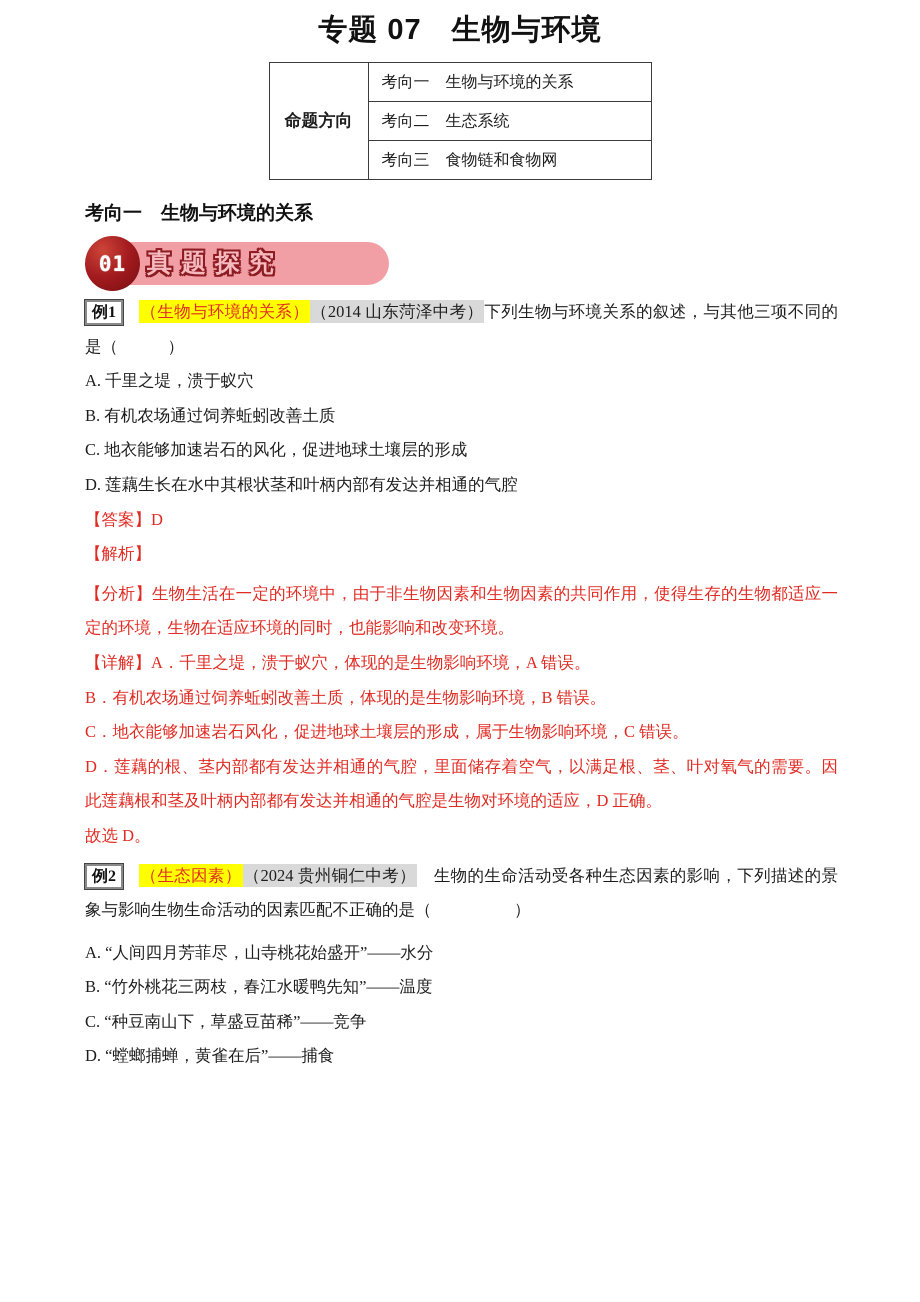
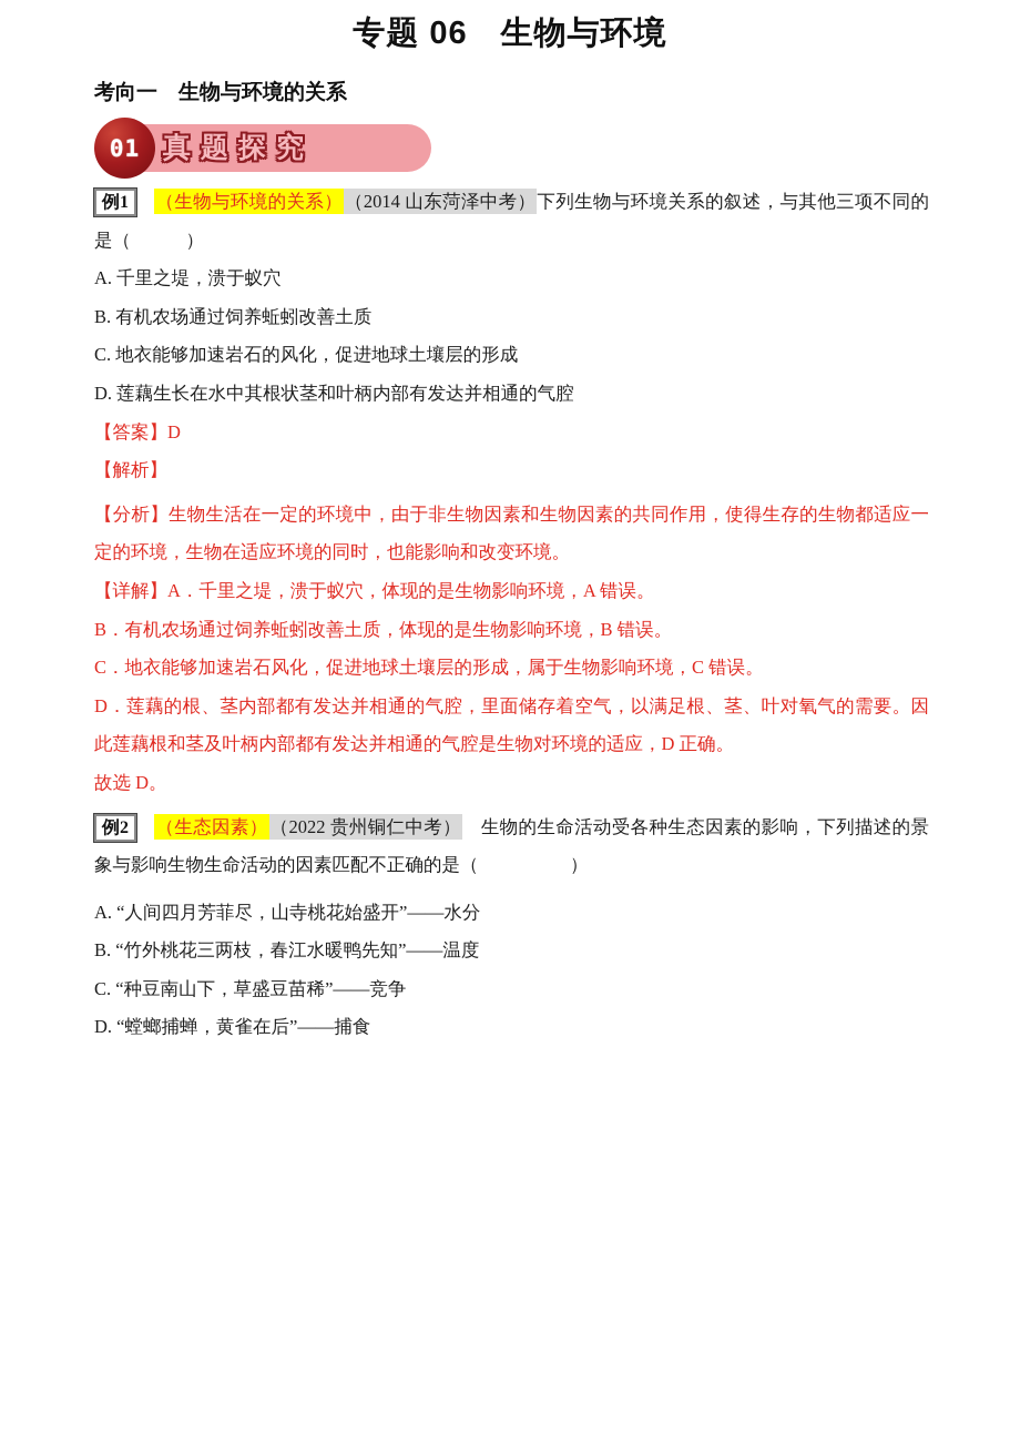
- 专题 07 生物与环境
+ 专题 06 生物与环境
- 命题方向	考向一 生物与环境的关系
- 考向二 生态系统
- 考向三 食物链和食物网
  考向一 生物与环境的关系
  真题探究
  01
  例1 （生物与环境的关系）（2014 山东菏泽中考）下列生物与环境关系的叙述，与其他三项不同的是（ ）
  A. 千里之堤，溃于蚁穴
  B. 有机农场通过饲养蚯蚓改善土质
  C. 地衣能够加速岩石的风化，促进地球土壤层的形成
  D. 莲藕生长在水中其根状茎和叶柄内部有发达并相通的气腔
  【答案】D
  【解析】
  【分析】生物生活在一定的环境中，由于非生物因素和生物因素的共同作用，使得生存的生物都适应一定的环境，生物在适应环境的同时，也能影响和改变环境。
  【详解】A．千里之堤，溃于蚁穴，体现的是生物影响环境，A 错误。
  B．有机农场通过饲养蚯蚓改善土质，体现的是生物影响环境，B 错误。
  C．地衣能够加速岩石风化，促进地球土壤层的形成，属于生物影响环境，C 错误。
  D．莲藕的根、茎内部都有发达并相通的气腔，里面储存着空气，以满足根、茎、叶对氧气的需要。因此莲藕根和茎及叶柄内部都有发达并相通的气腔是生物对环境的适应，D 正确。
  故选 D。
- 例2 （生态因素）（2024 贵州铜仁中考） 生物的生命活动受各种生态因素的影响，下列描述的景象与影响生物生命活动的因素匹配不正确的是（ ）
+ 例2 （生态因素）（2022 贵州铜仁中考） 生物的生命活动受各种生态因素的影响，下列描述的景象与影响生物生命活动的因素匹配不正确的是（ ）
  A. “人间四月芳菲尽，山寺桃花始盛开”——水分
  B. “竹外桃花三两枝，春江水暖鸭先知”——温度
  C. “种豆南山下，草盛豆苗稀”——竞争
  D. “螳螂捕蝉，黄雀在后”——捕食
